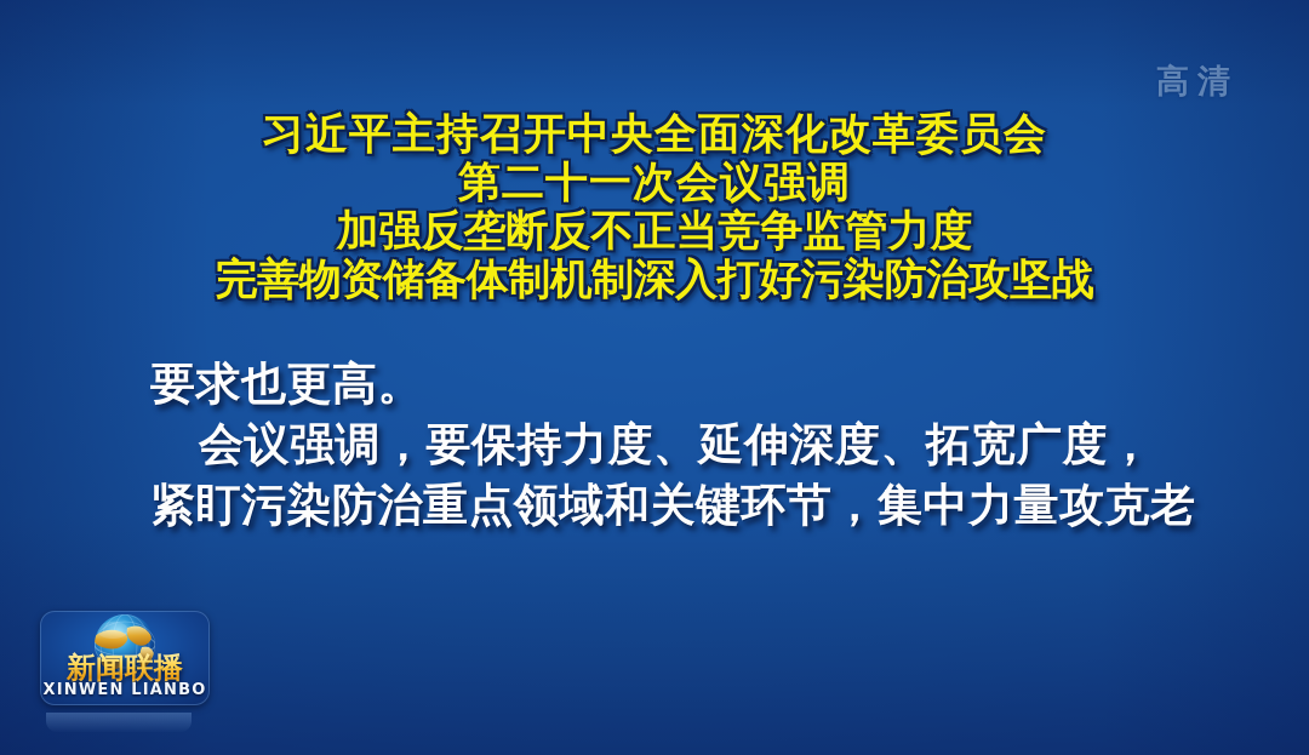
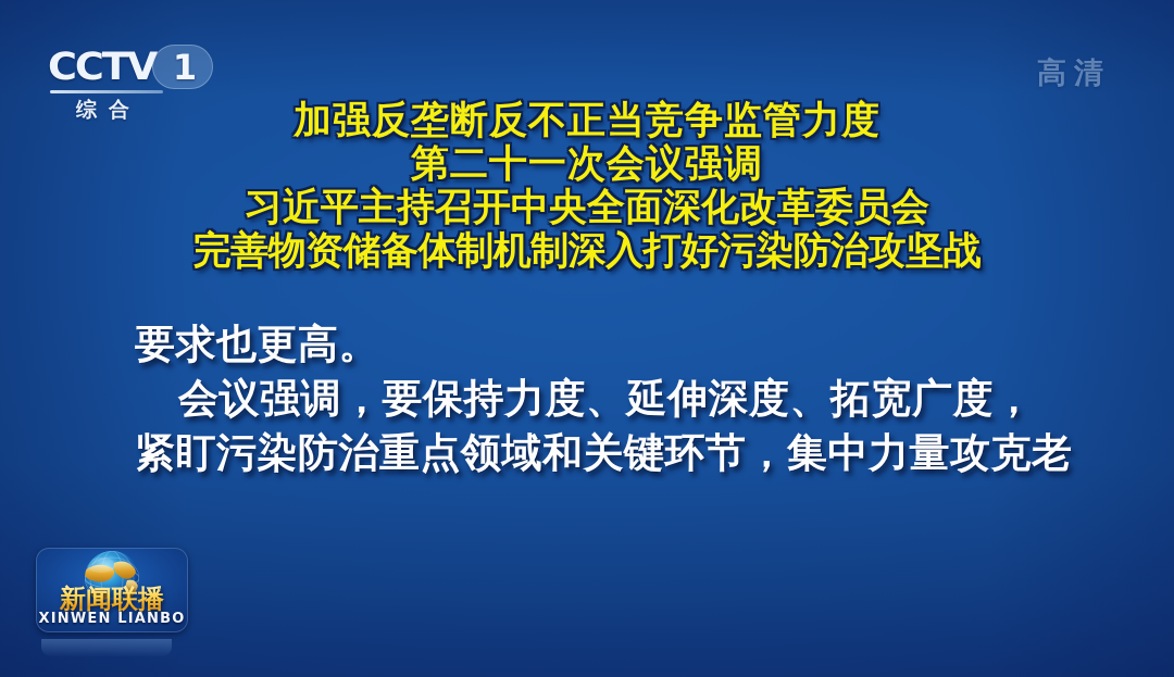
+ CCTV
+ 1
+ 综合
  高清
- 习近平主持召开中央全面深化改革委员会
+ 加强反垄断反不正当竞争监管力度
  第二十一次会议强调
- 加强反垄断反不正当竞争监管力度
+ 习近平主持召开中央全面深化改革委员会
  完善物资储备体制机制深入打好污染防治攻坚战
  要求也更高。
  会议强调，要保持力度、延伸深度、拓宽广度，
  紧盯污染防治重点领域和关键环节，集中力量攻克老
  新闻联播
  XINWEN LIANBO
